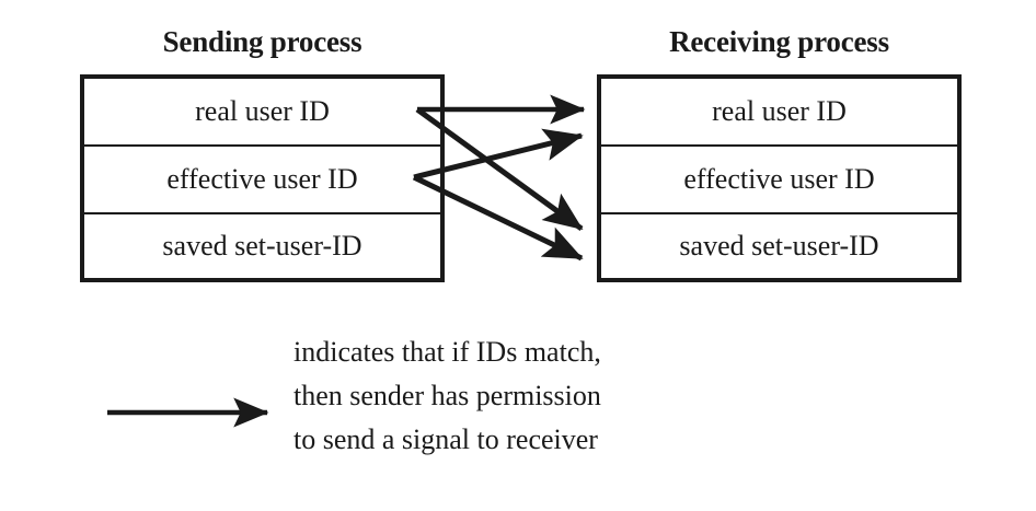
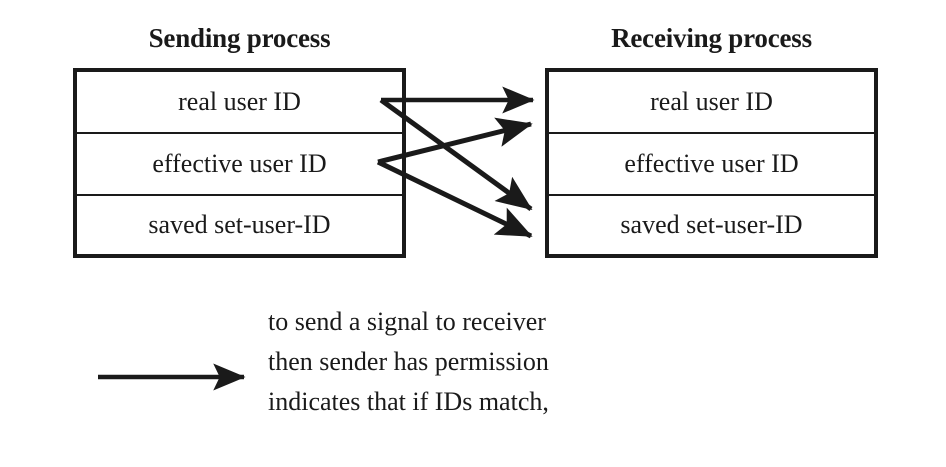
  Sending process
  Receiving process
  real user ID
  effective user ID
  saved set-user-ID
  real user ID
  effective user ID
  saved set-user-ID
- indicates that if IDs match,
+ to send a signal to receiver
  then sender has permission
- to send a signal to receiver
+ indicates that if IDs match,
